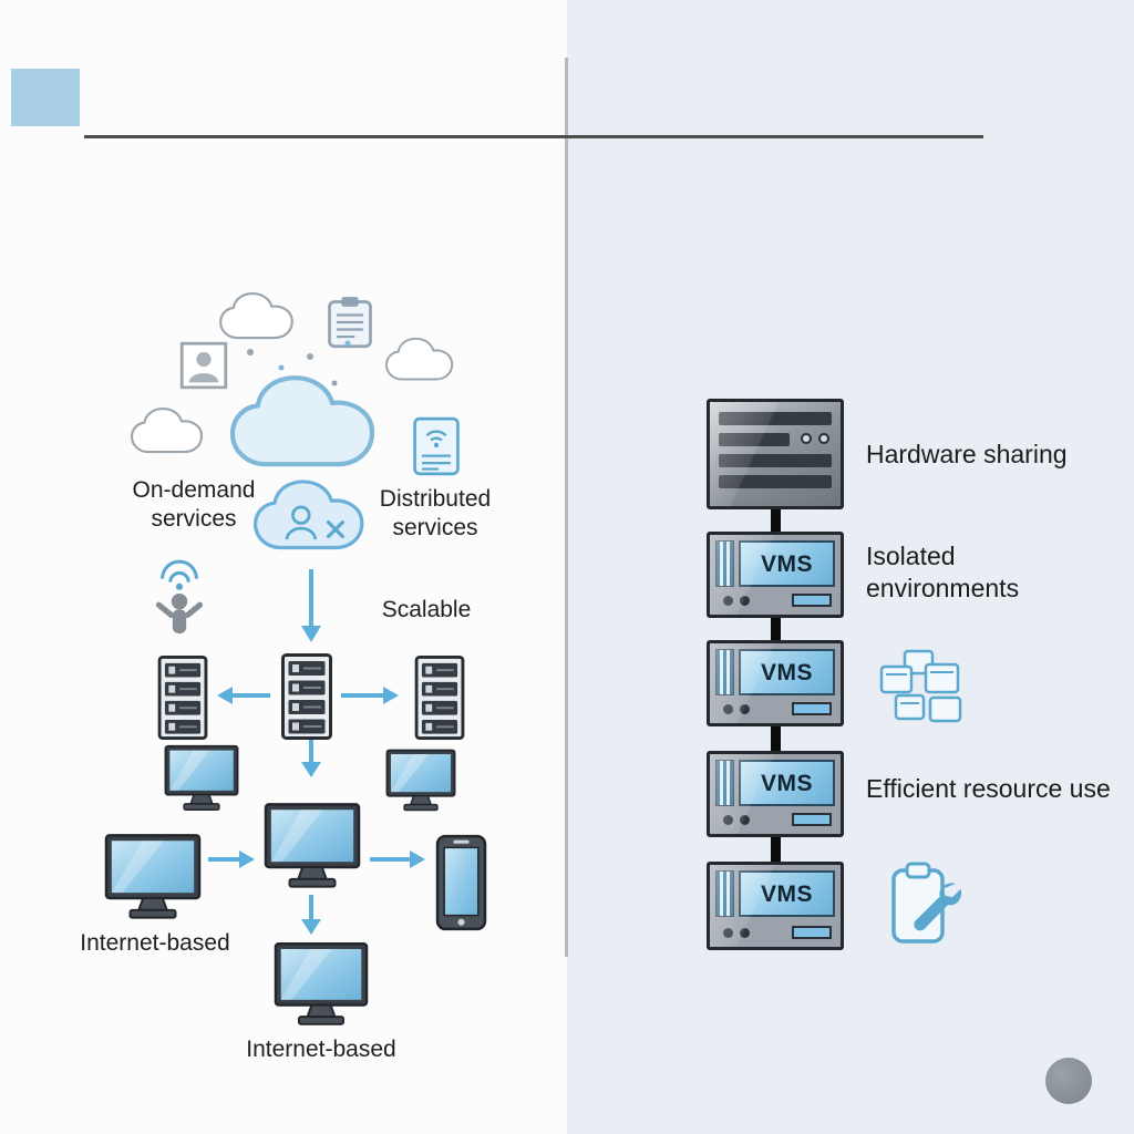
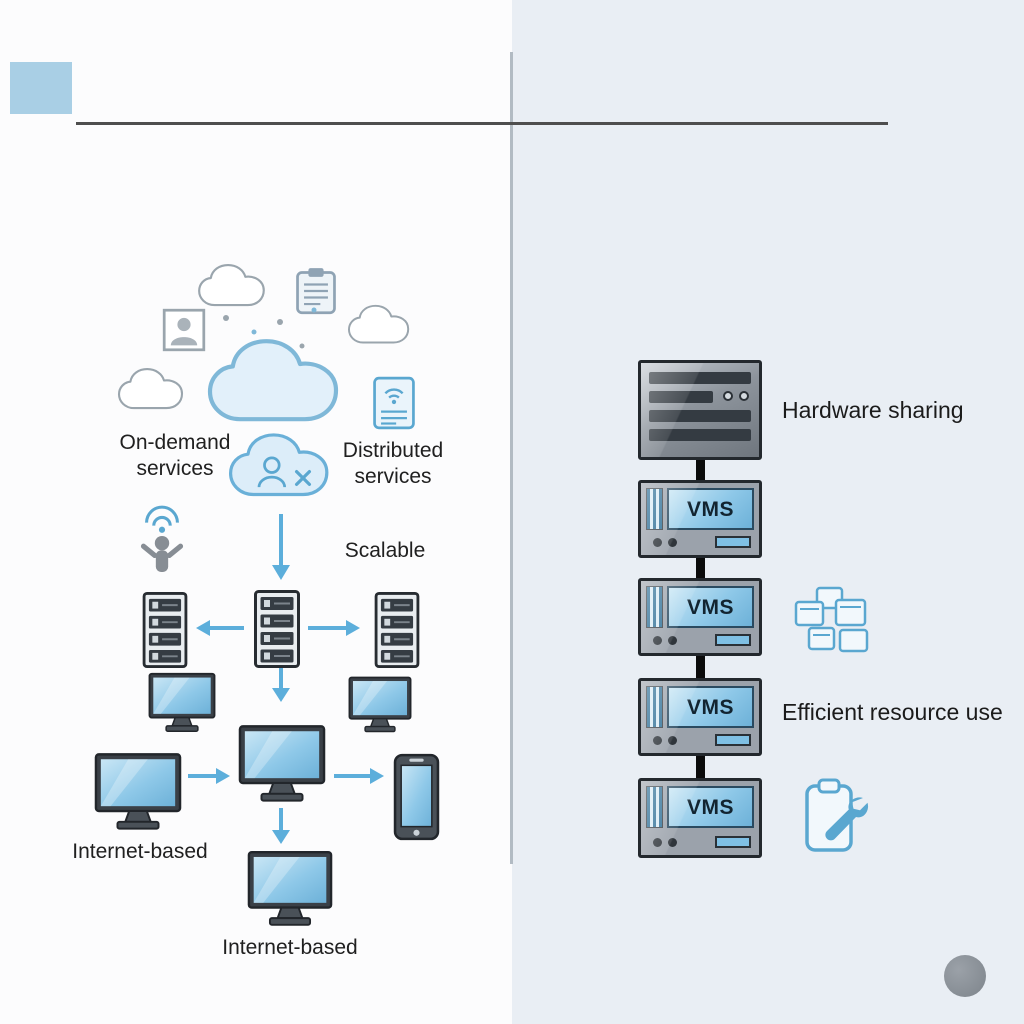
  On-demand
  services
  Distributed
  services
  Scalable
  Internet-based
  Internet-based
  Hardware sharing
- Isolated
- environments
  Efficient resource use
